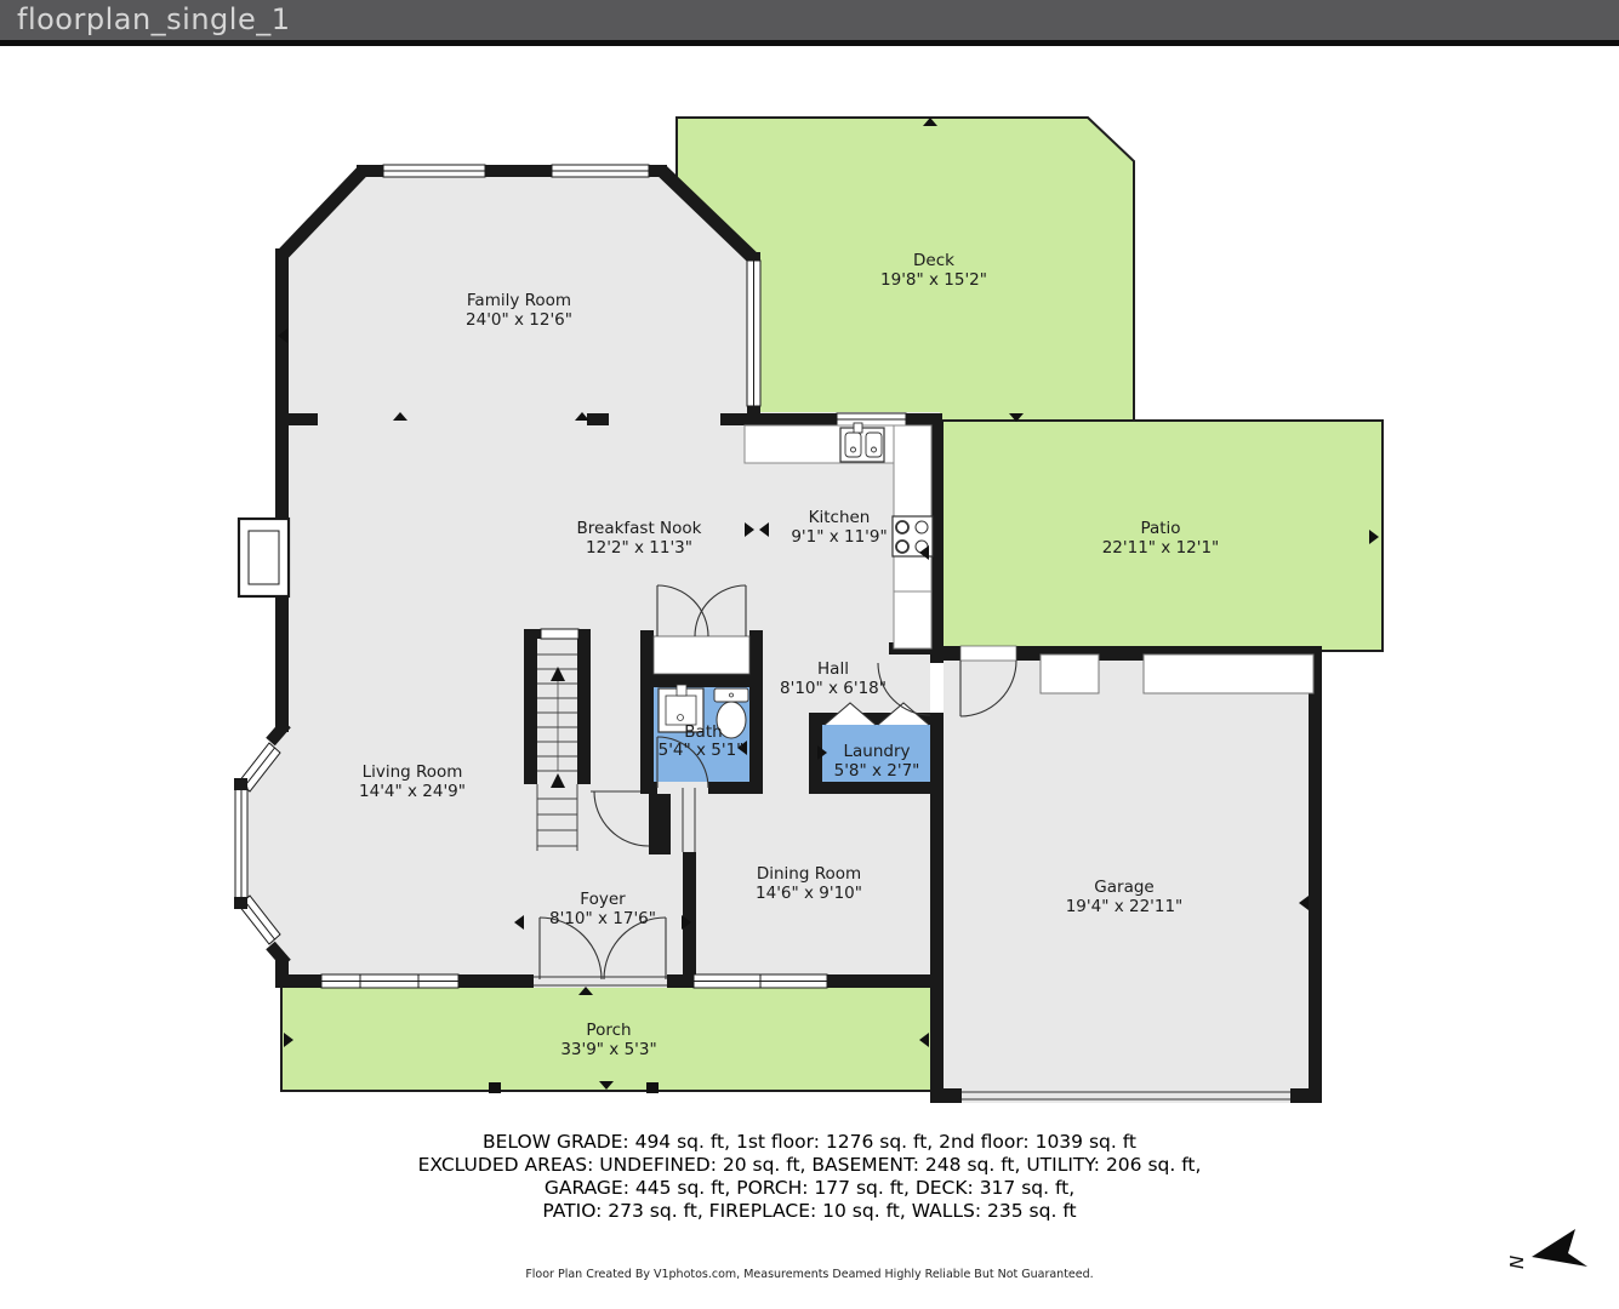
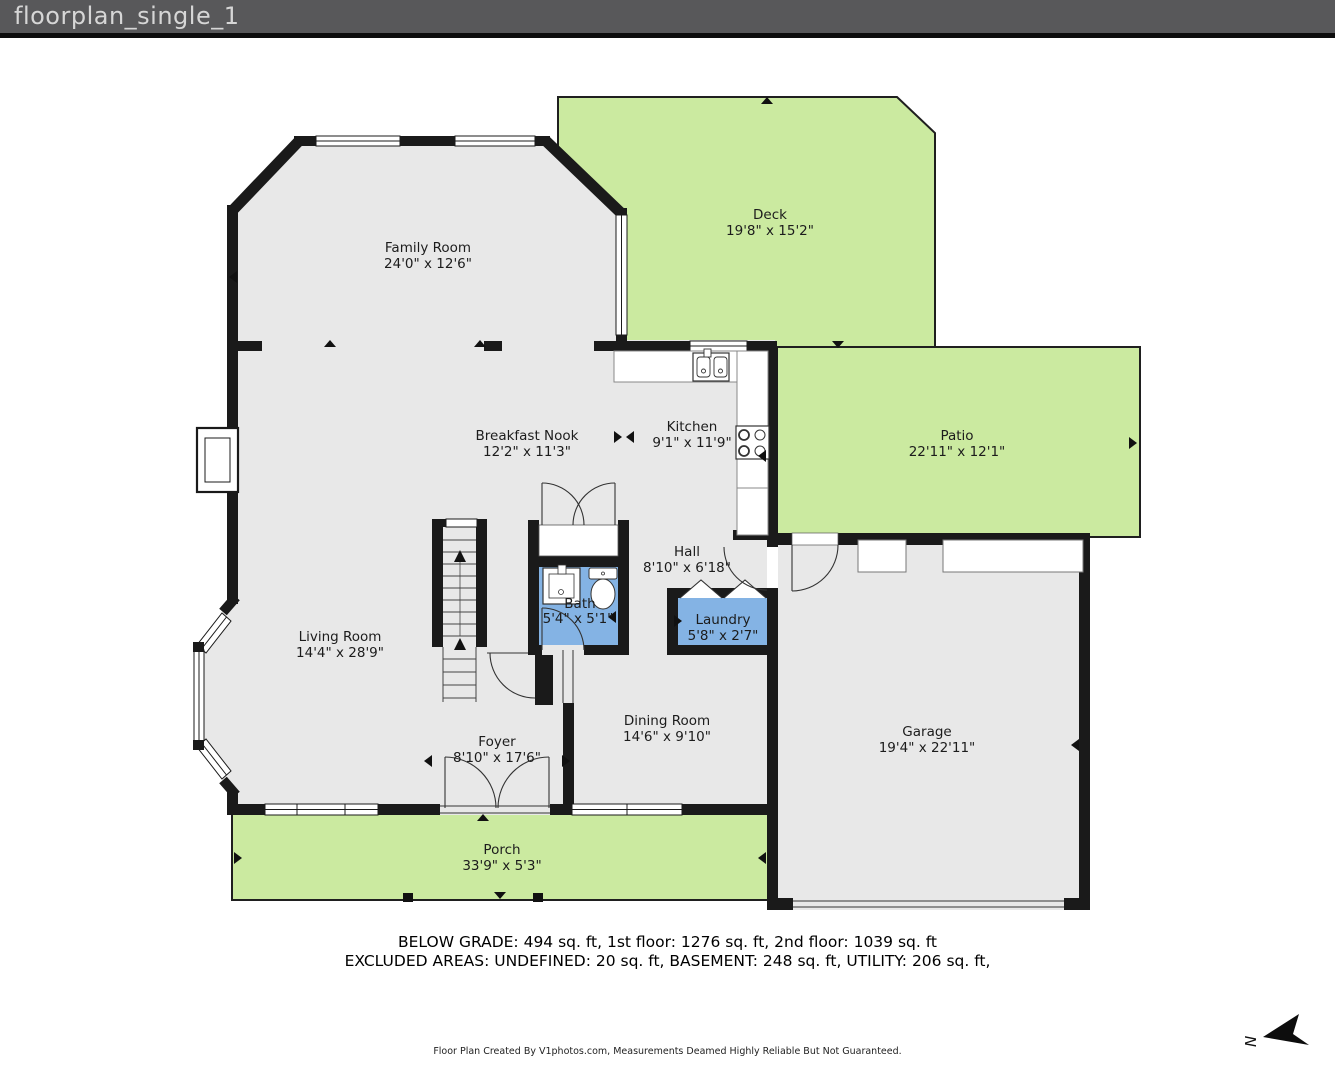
  floorplan_single_1
  Family Room
  24'0" x 12'6"
  Deck
  19'8" x 15'2"
  Breakfast Nook
  12'2" x 11'3"
  Kitchen
  9'1" x 11'9"
  Patio
  22'11" x 12'1"
  Hall
  8'10" x 6'18"
  Bath
  5'4" x 5'1"
  Laundry
  5'8" x 2'7"
  Living Room
- 14'4" x 24'9"
+ 14'4" x 28'9"
  Dining Room
  14'6" x 9'10"
  Garage
  19'4" x 22'11"
  Foyer
  8'10" x 17'6"
  Porch
  33'9" x 5'3"
  BELOW GRADE: 494 sq. ft, 1st floor: 1276 sq. ft, 2nd floor: 1039 sq. ft
  EXCLUDED AREAS: UNDEFINED: 20 sq. ft, BASEMENT: 248 sq. ft, UTILITY: 206 sq. ft,
- GARAGE: 445 sq. ft, PORCH: 177 sq. ft, DECK: 317 sq. ft,
- PATIO: 273 sq. ft, FIREPLACE: 10 sq. ft, WALLS: 235 sq. ft
  Floor Plan Created By V1photos.com, Measurements Deamed Highly Reliable But Not Guaranteed.
